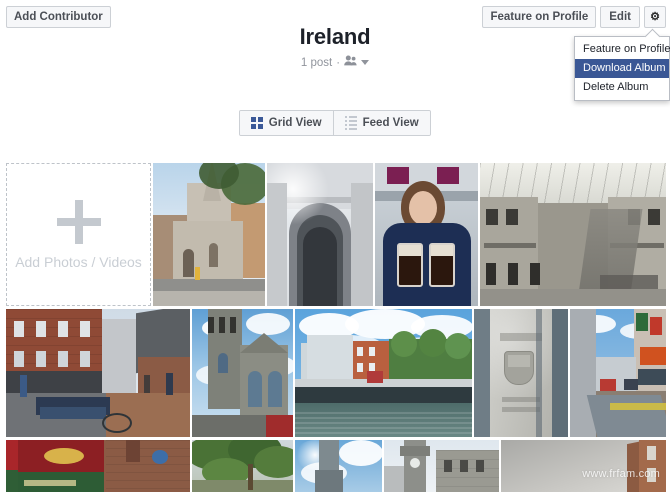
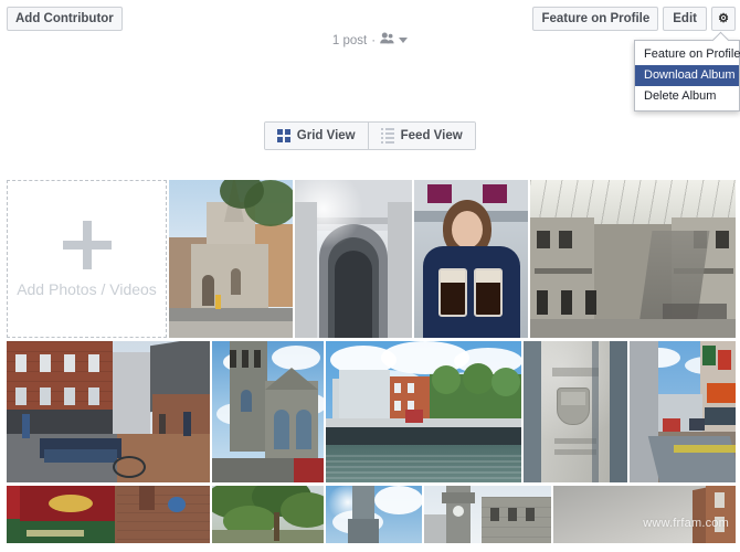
  Add Contributor
  Feature on Profile
  Edit
  ⚙
  Feature on Profile
  Download Album
  Delete Album
- Ireland
  1 post
  ·
  Grid View
  Feed View
  Add Photos / Videos
  www.frfam.com
